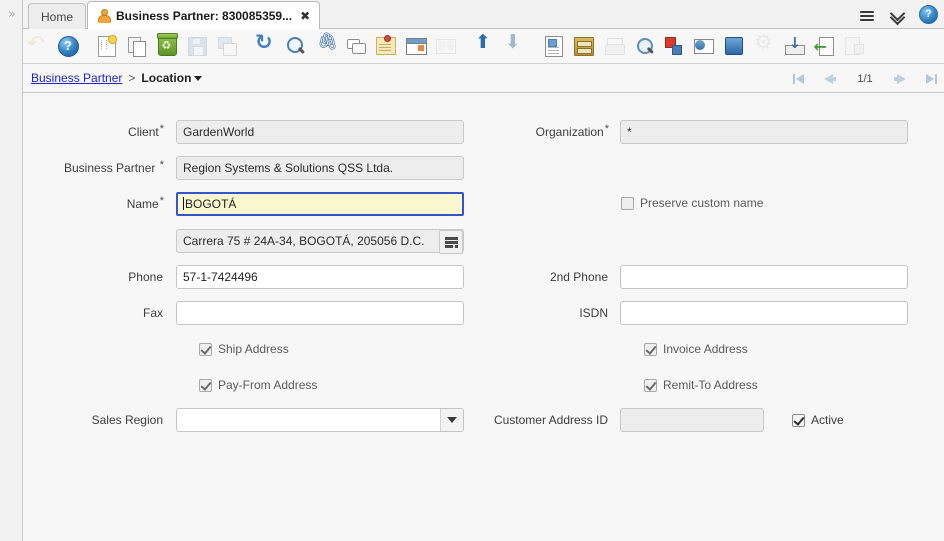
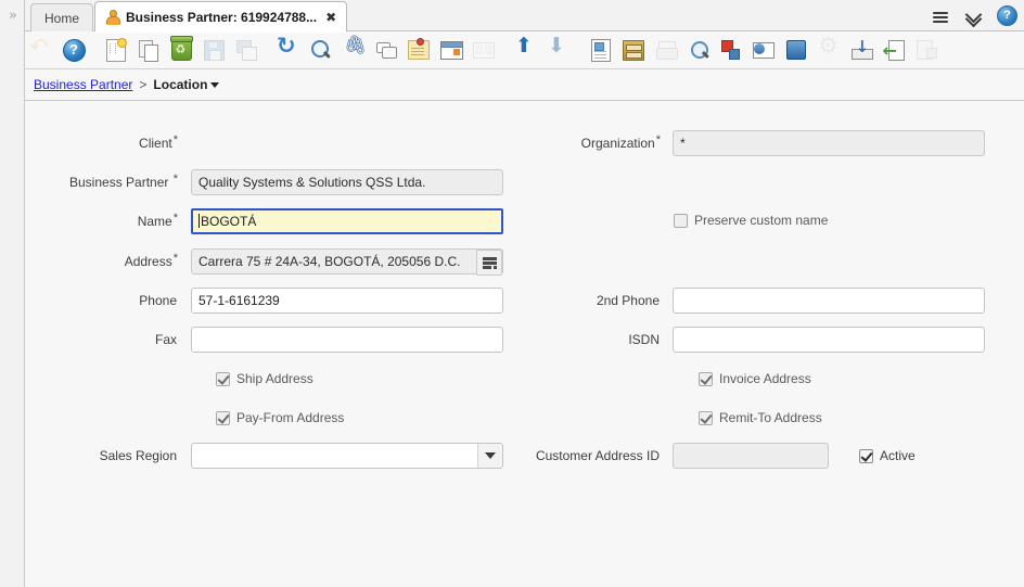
  »
  Home
- Business Partner: 830085359...
+ Business Partner: 619924788...
  ✖
  ?
  ?
  Business Partner
  >
  Location
- 1/1
  Client*
- GardenWorld
  Organization*
  *
  Business Partner *
- Region Systems & Solutions QSS Ltda.
+ Quality Systems & Solutions QSS Ltda.
  Name*
  BOGOTÁ
  Preserve custom name
+ Address*
  Carrera 75 # 24A-34, BOGOTÁ, 205056 D.C.
  Phone
- 57-1-7424496
+ 57-1-6161239
  2nd Phone
  Fax
  ISDN
  Ship Address
  Invoice Address
  Pay-From Address
  Remit-To Address
  Sales Region
  Customer Address ID
  Active
